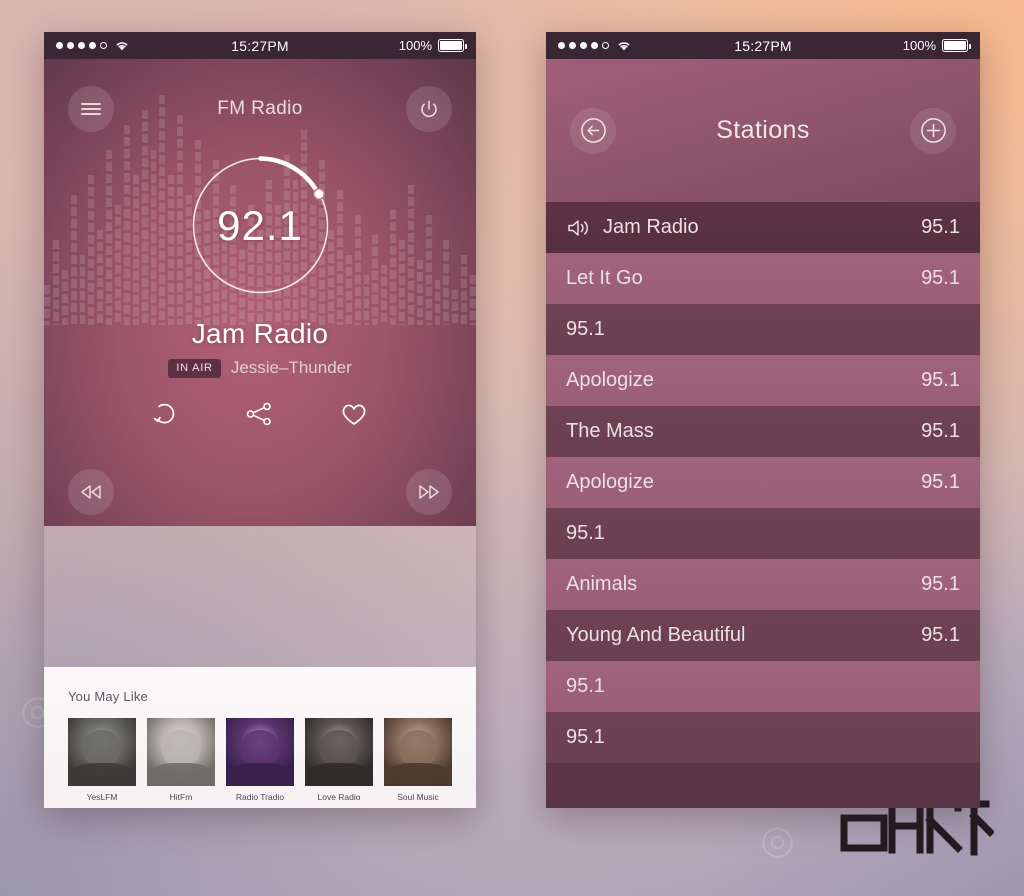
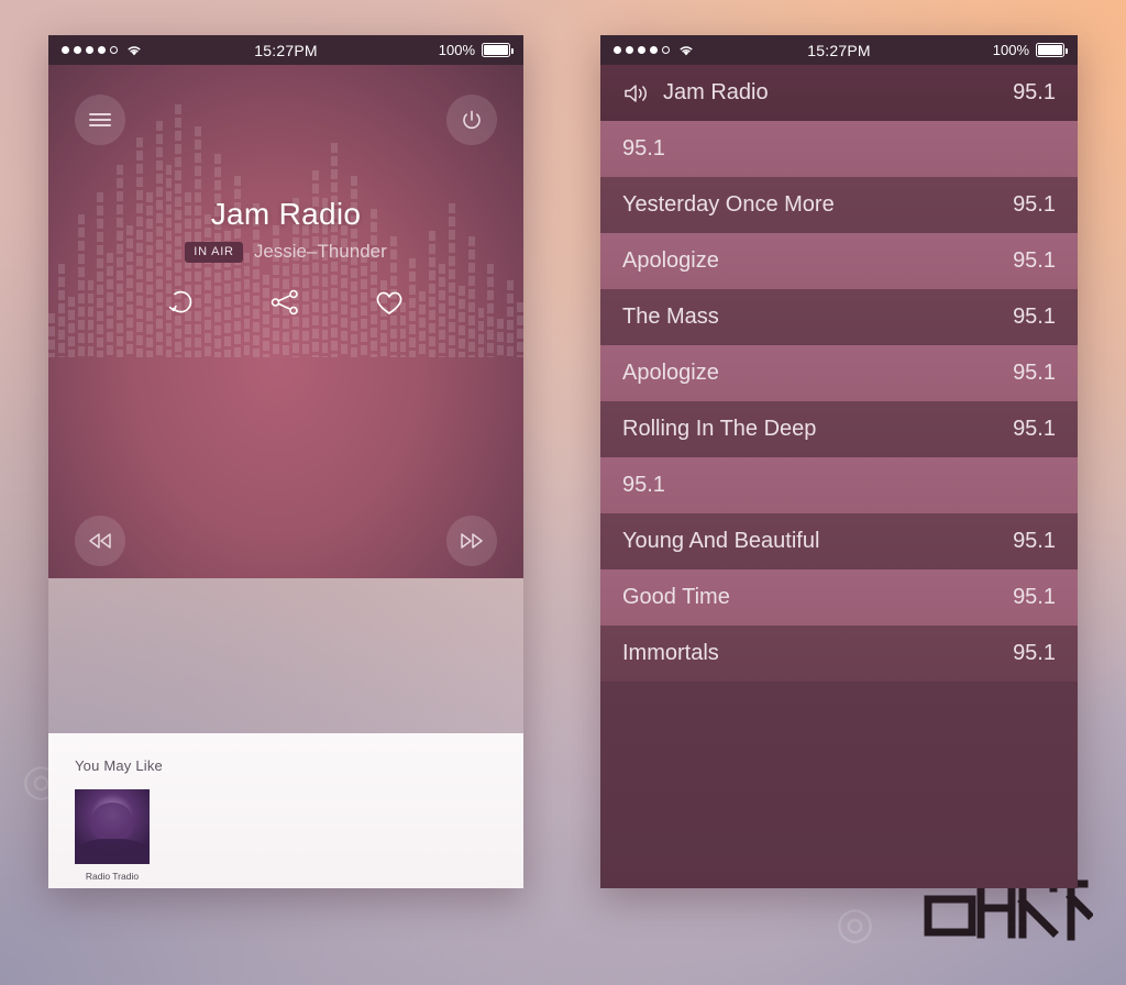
  ◎
  ◎
  15:27PM
  100%
- FM Radio
- 92.1
  Jam Radio
  IN AIR
  Jessie–Thunder
  You May Like
- YesLFM
- HitFm
  Radio Tradio
- Love Radio
- Soul Music
  15:27PM
  100%
- Stations
  Jam Radio
  95.1
- Let It Go
  95.1
+ Yesterday Once More
  95.1
  Apologize
  95.1
  The Mass
  95.1
  Apologize
  95.1
+ Rolling In The Deep
  95.1
- Animals
  95.1
  Young And Beautiful
  95.1
+ Good Time
  95.1
+ Immortals
  95.1
